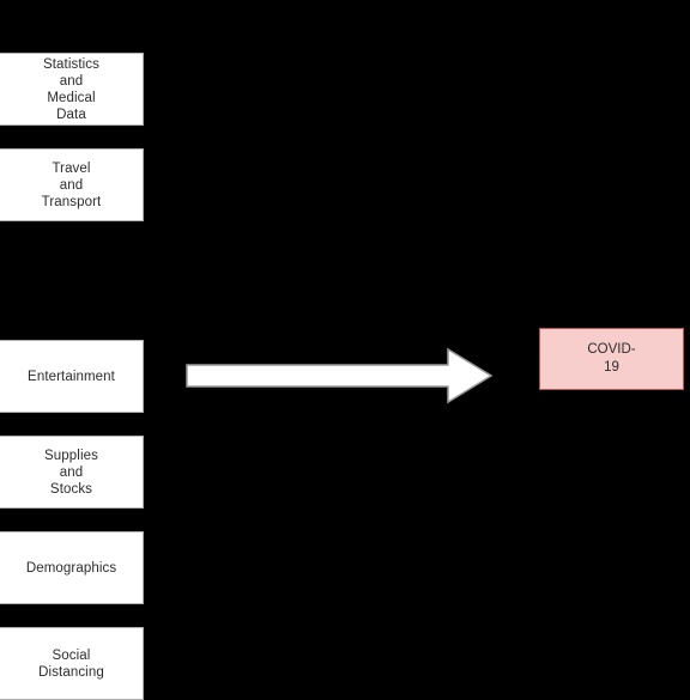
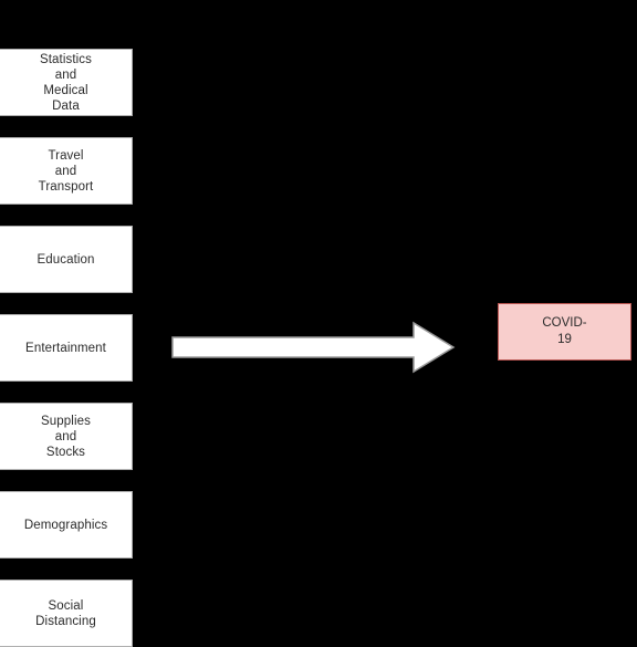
  Statistics
  and
  Medical
  Data
  Travel
  and
  Transport
+ Education
  Entertainment
  Supplies
  and
  Stocks
  Demographics
  Social
  Distancing
  COVID-
  19
